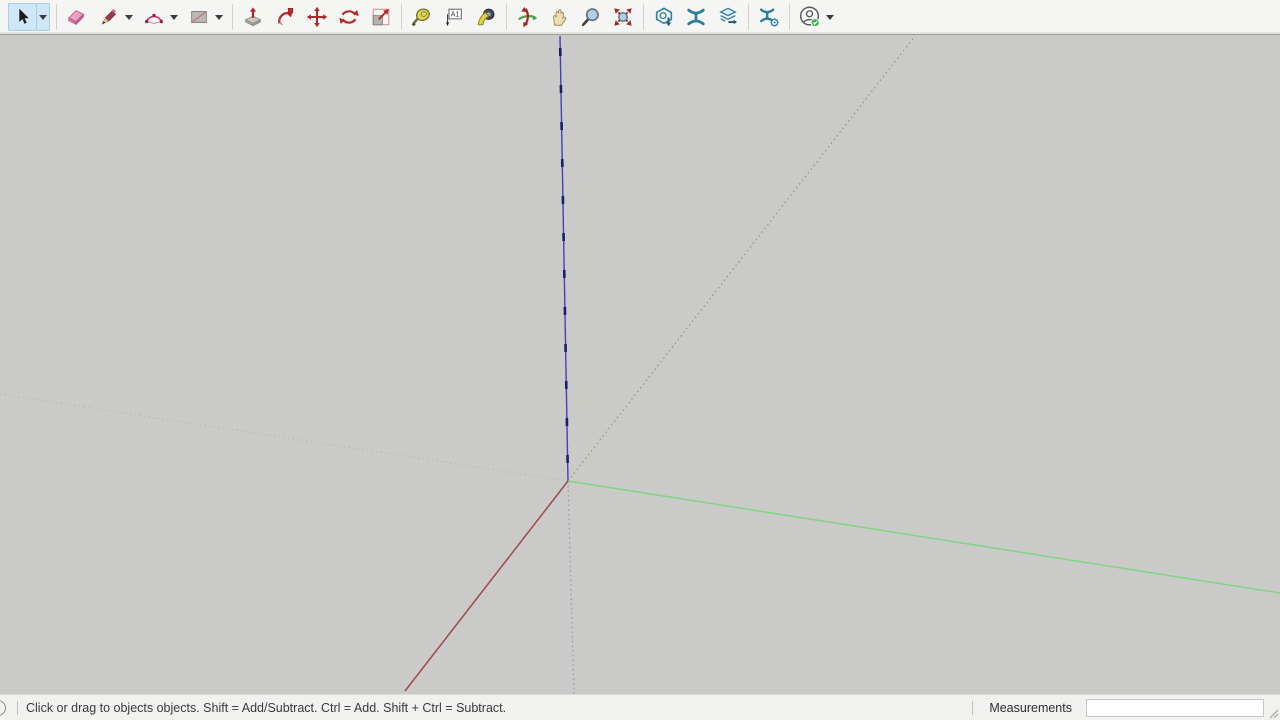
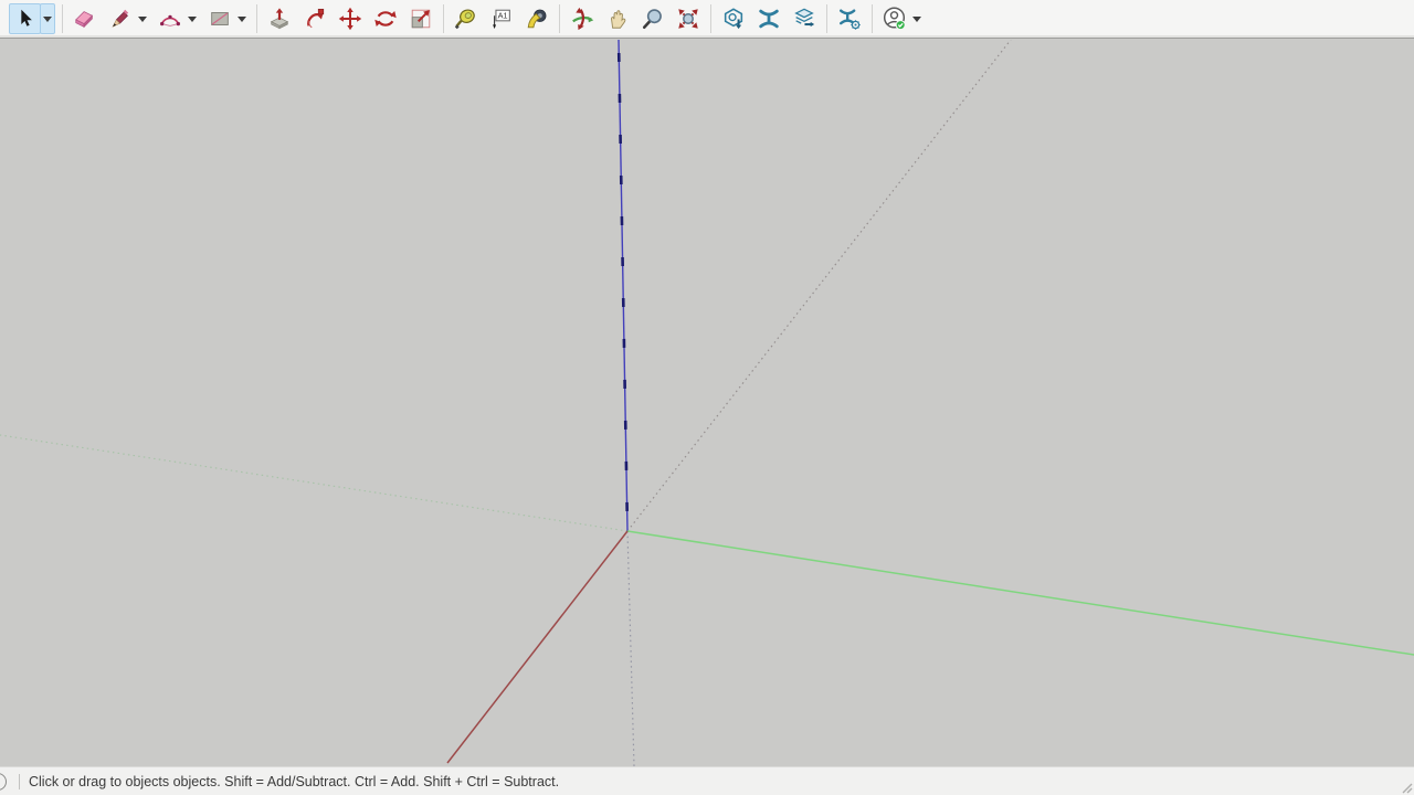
  A1
  Click or drag to objects objects. Shift = Add/Subtract. Ctrl = Add. Shift + Ctrl = Subtract.
- Measurements
